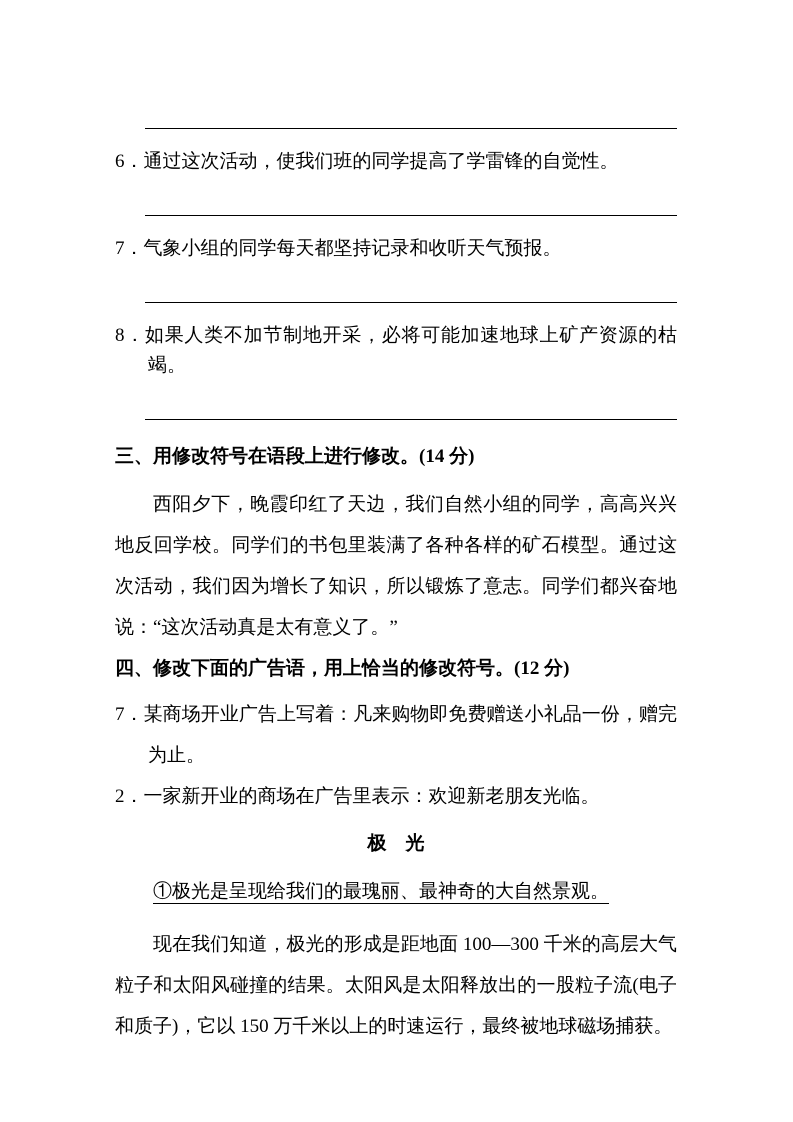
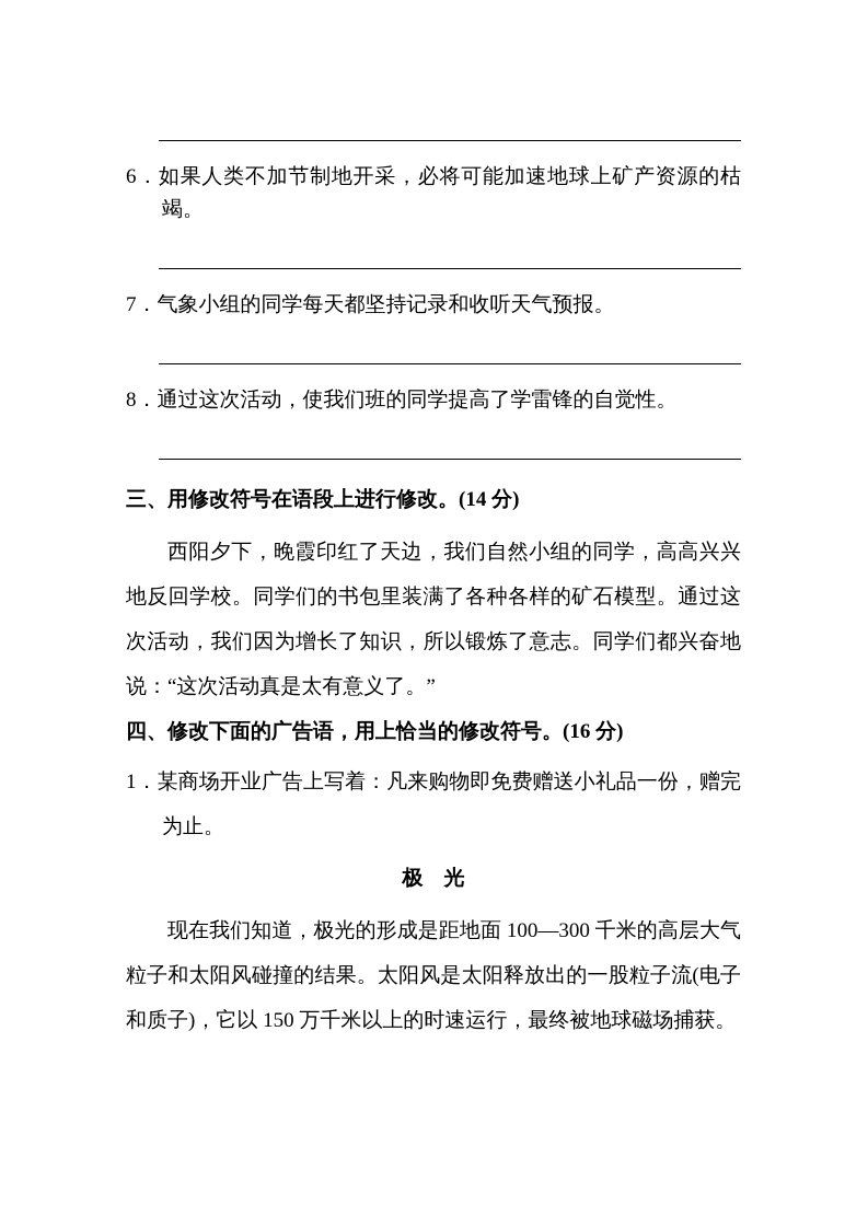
- 6．通过这次活动，使我们班的同学提高了学雷锋的自觉性。
+ 6．如果人类不加节制地开采，必将可能加速地球上矿产资源的枯竭。
  7．气象小组的同学每天都坚持记录和收听天气预报。
- 8．如果人类不加节制地开采，必将可能加速地球上矿产资源的枯竭。
+ 8．通过这次活动，使我们班的同学提高了学雷锋的自觉性。
  三、用修改符号在语段上进行修改。(14 分)
  西阳夕下，晚霞印红了天边，我们自然小组的同学，高高兴兴地反回学校。同学们的书包里装满了各种各样的矿石模型。通过这次活动，我们因为增长了知识，所以锻炼了意志。同学们都兴奋地说：“这次活动真是太有意义了。”
- 四、修改下面的广告语，用上恰当的修改符号。(12 分)
+ 四、修改下面的广告语，用上恰当的修改符号。(16 分)
- 7．某商场开业广告上写着：凡来购物即免费赠送小礼品一份，赠完为止。
+ 1．某商场开业广告上写着：凡来购物即免费赠送小礼品一份，赠完为止。
- 2．一家新开业的商场在广告里表示：欢迎新老朋友光临。
  极 光
- ①极光是呈现给我们的最瑰丽、最神奇的大自然景观。
  现在我们知道，极光的形成是距地面 100—300 千米的高层大气粒子和太阳风碰撞的结果。太阳风是太阳释放出的一股粒子流(电子和质子)，它以 150 万千米以上的时速运行，最终被地球磁场捕获。
